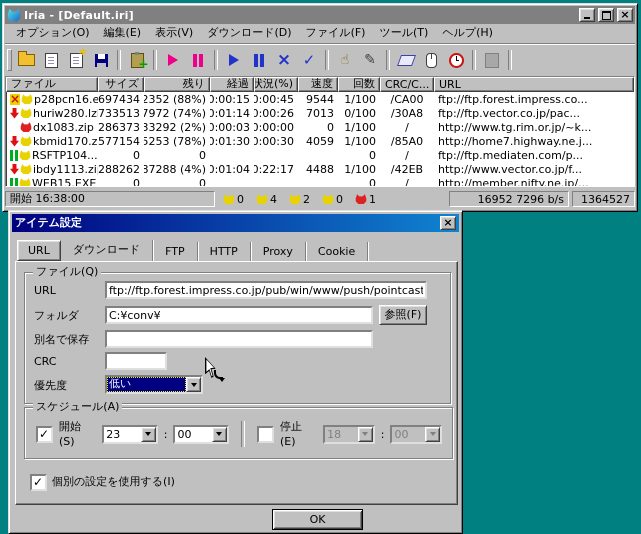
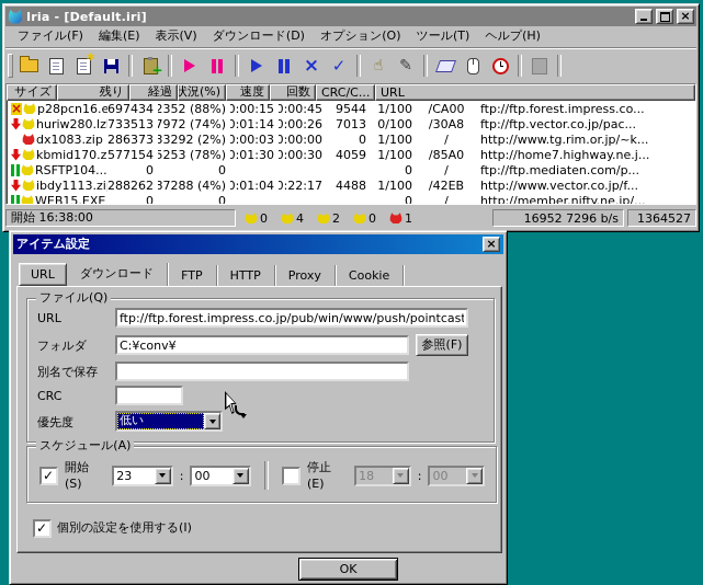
  Iria - [Default.iri]
  ×
- オプション(O)
+ ファイル(F)
  編集(E)
  表示(V)
  ダウンロード(D)
- ファイル(F)
+ オプション(O)
  ツール(T)
  ヘルプ(H)
- ファイル
  サイズ
  残り
  経過
  状況(%)
  速度
  回数
  CRC/C...
  URL
  p28pcn16.e
  697434
  2352 (88%)
  0:00:15
  0:00:45
  9544
  1/100
  /CA00
  ftp://ftp.forest.impress.co...
  huriw280.lz
  733513
  7972 (74%)
  0:01:14
  0:00:26
  7013
  0/100
  /30A8
  ftp://ftp.vector.co.jp/pac...
  dx1083.zip
  286373
  33292 (2%)
  0:00:03
  0:00:00
  0
  1/100
  /
  http://www.tg.rim.or.jp/~k...
  kbmid170.z
  577154
  5253 (78%)
  0:01:30
  0:00:30
  4059
  1/100
  /85A0
  http://home7.highway.ne.j...
  RSFTP104...
  0
  0
  0
  /
  ftp://ftp.mediaten.com/p...
  ibdy1113.zi
  288262
  87288 (4%)
  0:01:04
  0:22:17
  4488
  1/100
  /42EB
  http://www.vector.co.jp/f...
  WEB15.EXE
  0
  0
  0
  /
  http://member.nifty.ne.jp/...
  開始 16:38:00
  0
  4
  2
  0
  1
  16952 7296 b/s
  1364527
  アイテム設定
  ×
  URL
  ダウンロード
  FTP
  HTTP
  Proxy
  Cookie
  ファイル(Q)
  URL
  ftp://ftp.forest.impress.co.jp/pub/win/www/push/pointcast
  フォルダ
  C:¥conv¥
  参照(F)
  別名で保存
  CRC
  優先度
  低い
  スケジュール(A)
  開始(S)
  23
  :
  00
  停止(E)
  18
  :
  00
  個別の設定を使用する(I)
  OK
